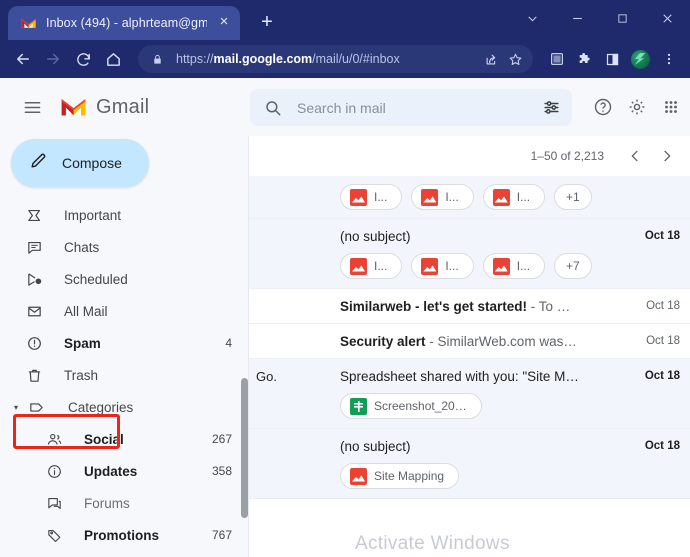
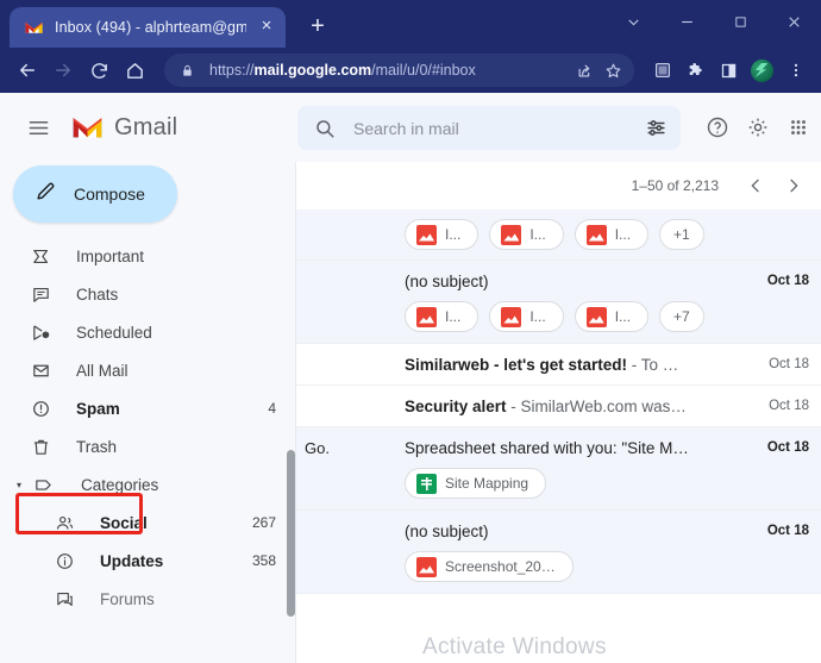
  Inbox (494) - alphrteam@gm
  ×
  +
  https://mail.google.com/mail/u/0/#inbox
  Gmail
  Search in mail
  Compose
  Important
  Chats
  Scheduled
  All Mail
  Spam
  4
  Trash
  ▾
  Categories
  Social
  267
  Updates
  358
  Forums
- Promotions
- 767
  1–50 of 2,213
  I...
  I...
  I...
  +1
  (no subject)
  Oct 18
  I...
  I...
  I...
  +7
  Similarweb - let's get started! - To …
  Oct 18
  Security alert - SimilarWeb.com was…
  Oct 18
  Go.
  Spreadsheet shared with you: "Site M…
  Oct 18
- Screenshot_20…
+ Site Mapping
  (no subject)
  Oct 18
- Site Mapping
+ Screenshot_20…
  Activate Windows
